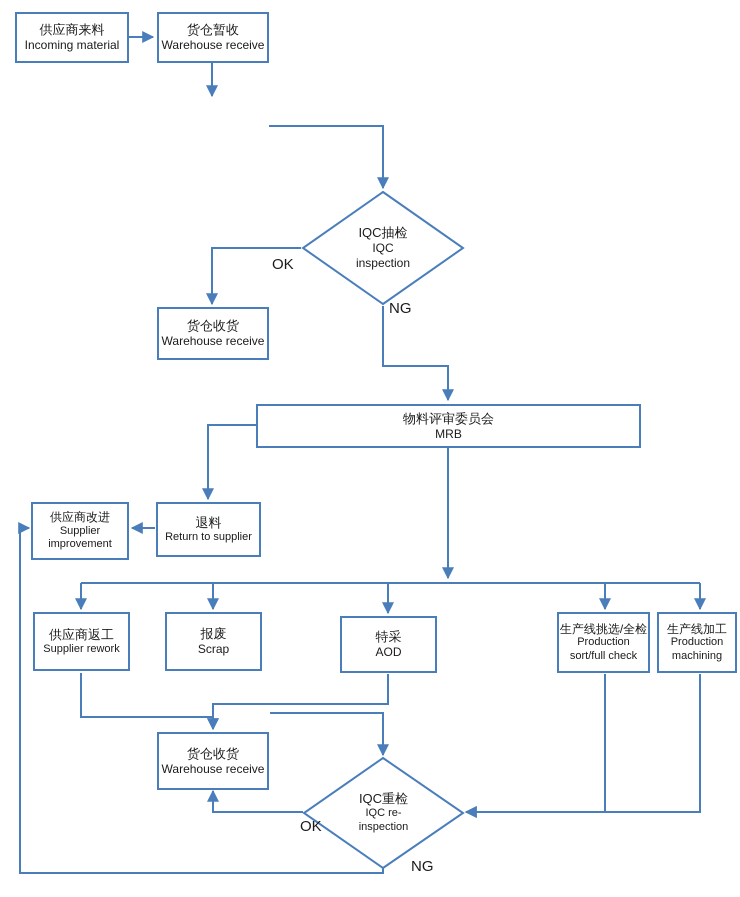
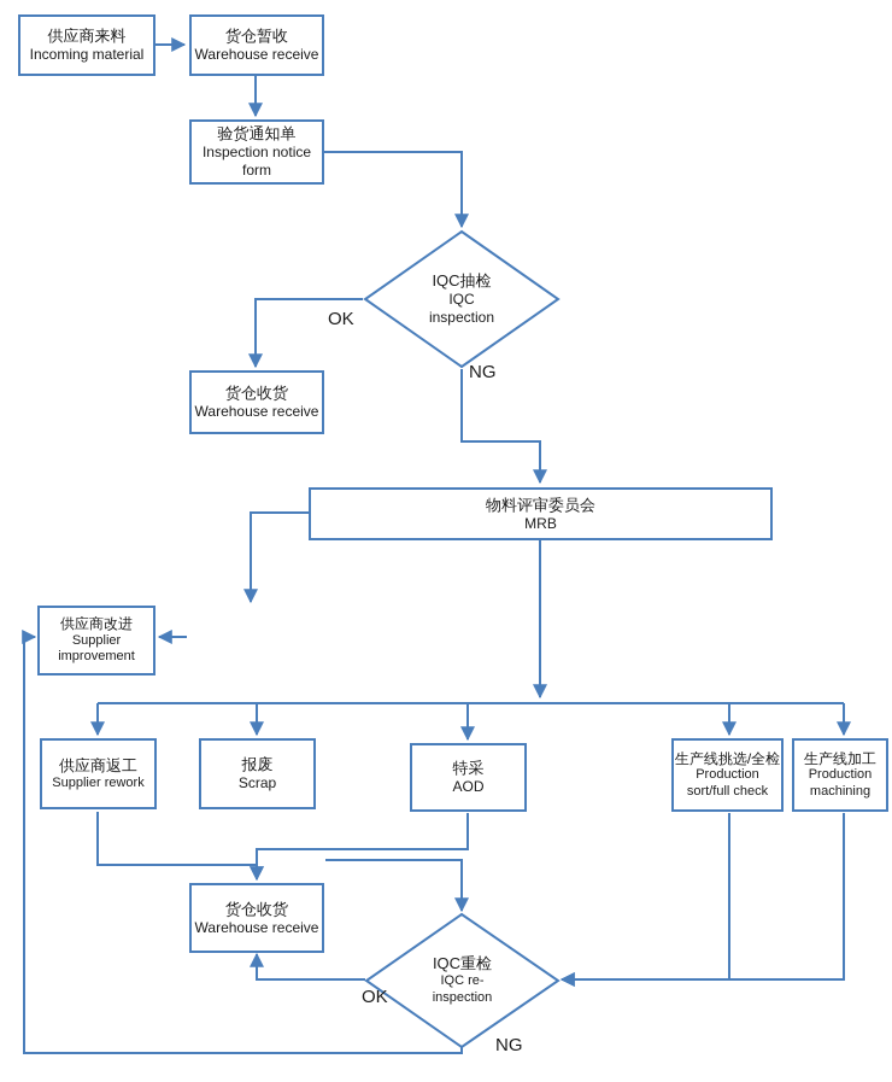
  供应商来料
  Incoming material
  货仓暂收
  Warehouse receive
+ 验货通知单
+ Inspection notice
+ form
  IQC抽检
  IQC
  inspection
  OK
  NG
  货仓收货
  Warehouse receive
  物料评审委员会
  MRB
  供应商改进
  Supplier
  improvement
- 退料
- Return to supplier
  供应商返工
  Supplier rework
  报废
  Scrap
  特采
  AOD
  生产线挑选/全检
  Production
  sort/full check
  生产线加工
  Production
  machining
  货仓收货
  Warehouse receive
  IQC重检
  IQC re-
  inspection
  OK
  NG
